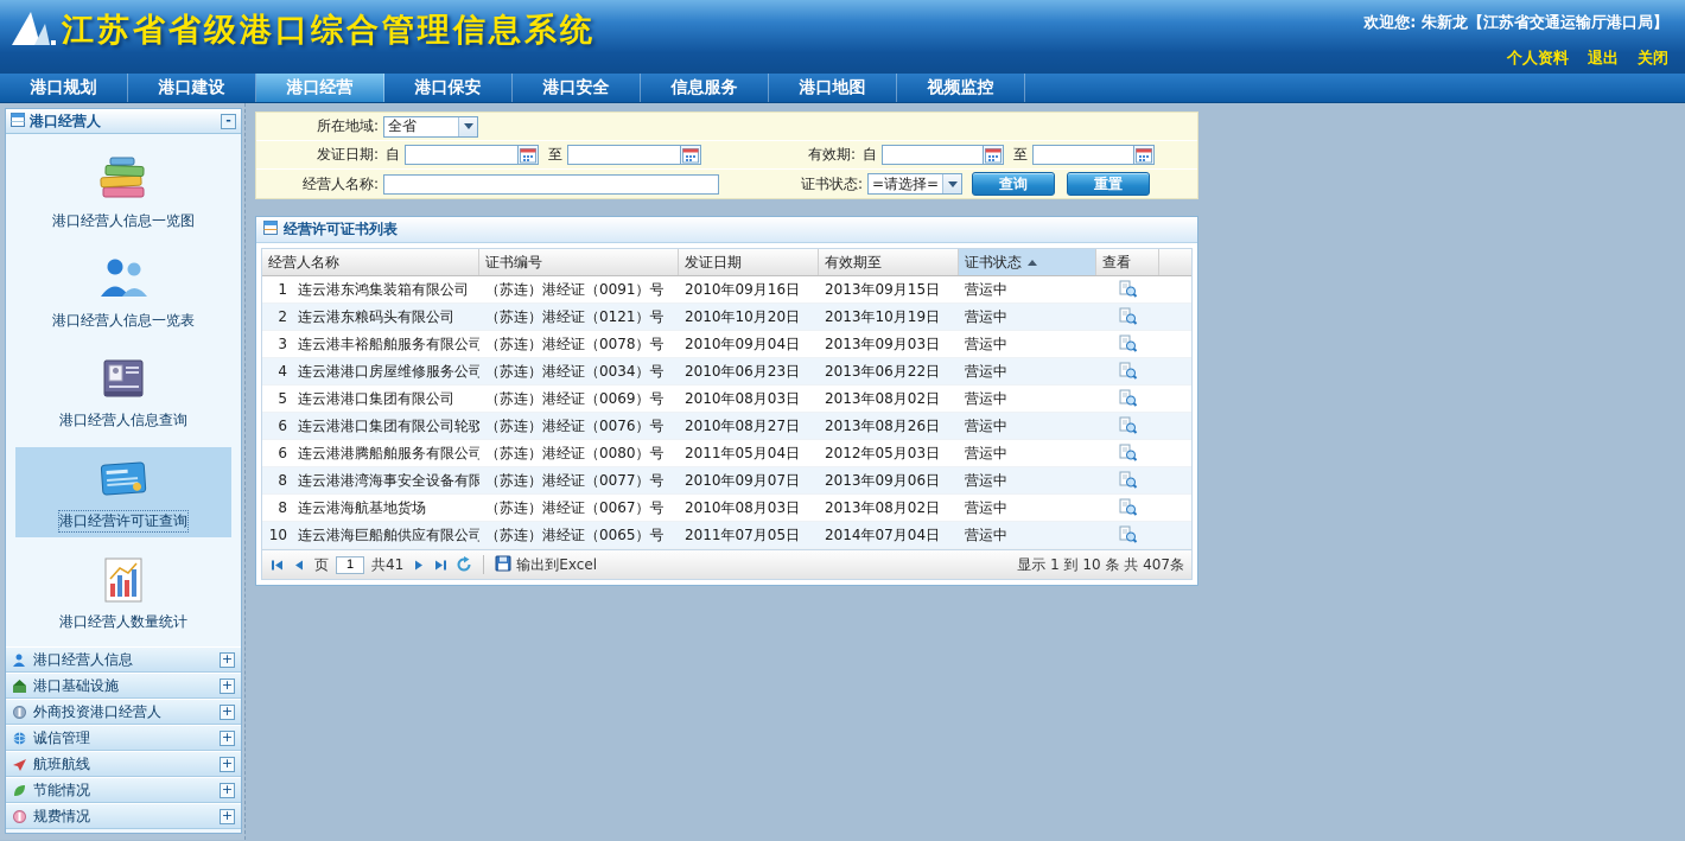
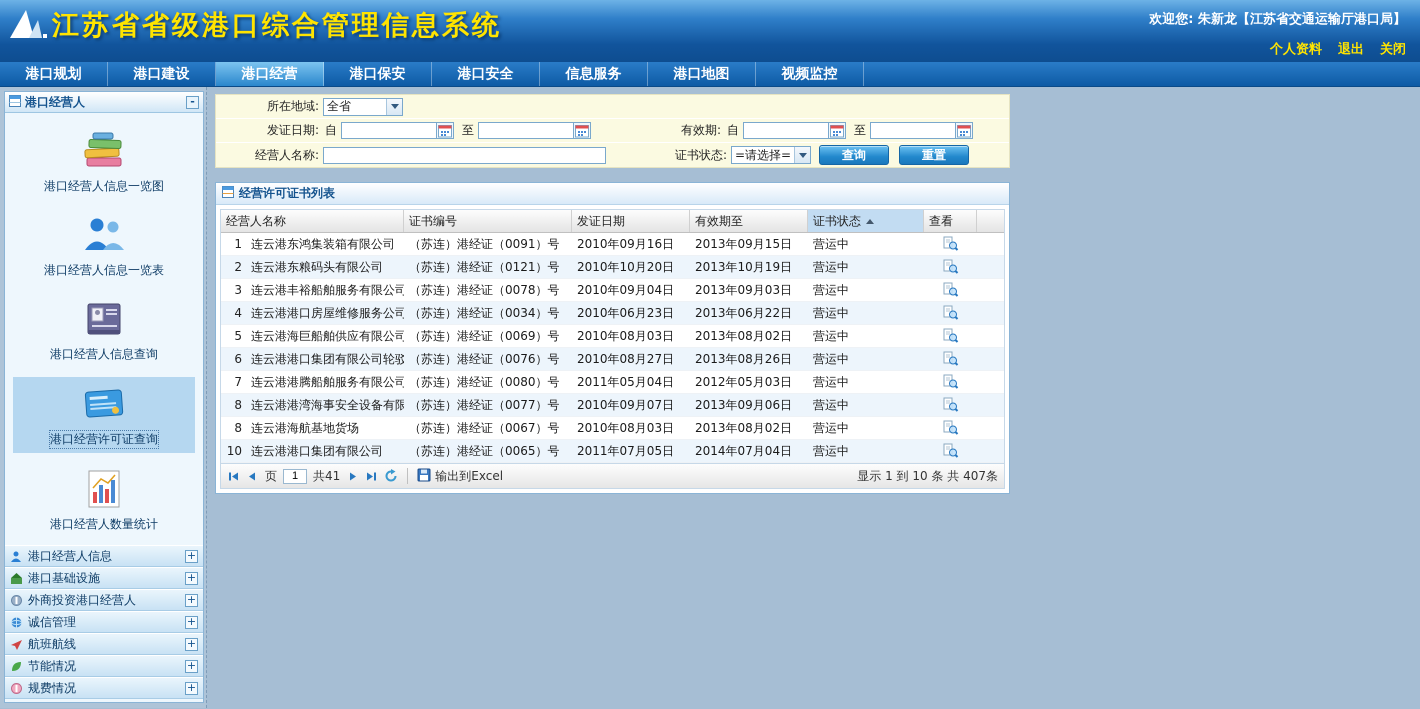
  江苏省省级港口综合管理信息系统
  欢迎您: 朱新龙【江苏省交通运输厅港口局】
  个人资料
  退出
  关闭
  港口规划
  港口建设
  港口经营
  港口保安
  港口安全
  信息服务
  港口地图
  视频监控
  港口经营人
  -
  港口经营人信息一览图
  港口经营人信息一览表
  港口经营人信息查询
  港口经营许可证查询
  港口经营人数量统计
  港口经营人信息
  +
  港口基础设施
  +
  外商投资港口经营人
  +
  诚信管理
  +
  航班航线
  +
  节能情况
  +
  规费情况
  +
  所在地域:
  全省
  发证日期:
  自
  至
  有效期:
  自
  至
  经营人名称:
  证书状态:
  =请选择=
  查询
  重置
  经营许可证书列表
  经营人名称
  证书编号
  发证日期
  有效期至
  证书状态
  查看
  1 连云港东鸿集装箱有限公司
  （苏连）港经证（0091）号
  2010年09月16日
  2013年09月15日
  营运中
  2 连云港东粮码头有限公司
  （苏连）港经证（0121）号
  2010年10月20日
  2013年10月19日
  营运中
  3 连云港丰裕船舶服务有限公司
  （苏连）港经证（0078）号
  2010年09月04日
  2013年09月03日
  营运中
  4 连云港港口房屋维修服务公司
  （苏连）港经证（0034）号
  2010年06月23日
  2013年06月22日
  营运中
- 5 连云港港口集团有限公司
+ 5 连云港海巨船舶供应有限公司
  （苏连）港经证（0069）号
  2010年08月03日
  2013年08月02日
  营运中
  6 连云港港口集团有限公司轮驳
  （苏连）港经证（0076）号
  2010年08月27日
  2013年08月26日
  营运中
- 6 连云港港腾船舶服务有限公司
+ 7 连云港港腾船舶服务有限公司
  （苏连）港经证（0080）号
  2011年05月04日
  2012年05月03日
  营运中
  8 连云港港湾海事安全设备有限
  （苏连）港经证（0077）号
  2010年09月07日
  2013年09月06日
  营运中
  8 连云港海航基地货场
  （苏连）港经证（0067）号
  2010年08月03日
  2013年08月02日
  营运中
- 10 连云港海巨船舶供应有限公司
+ 10 连云港港口集团有限公司
  （苏连）港经证（0065）号
  2011年07月05日
  2014年07月04日
  营运中
  页
  1
  共41
  输出到Excel
  显示 1 到 10 条 共 407条
